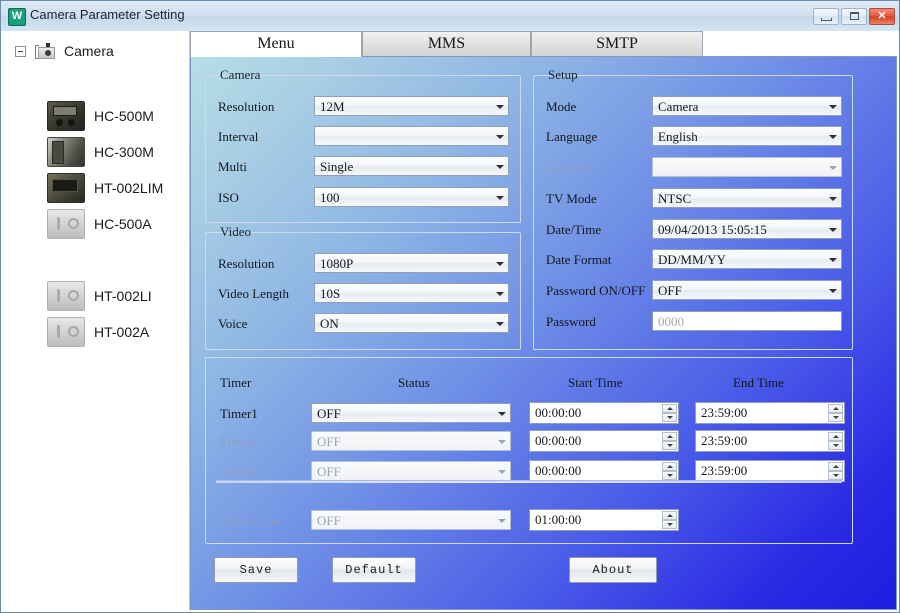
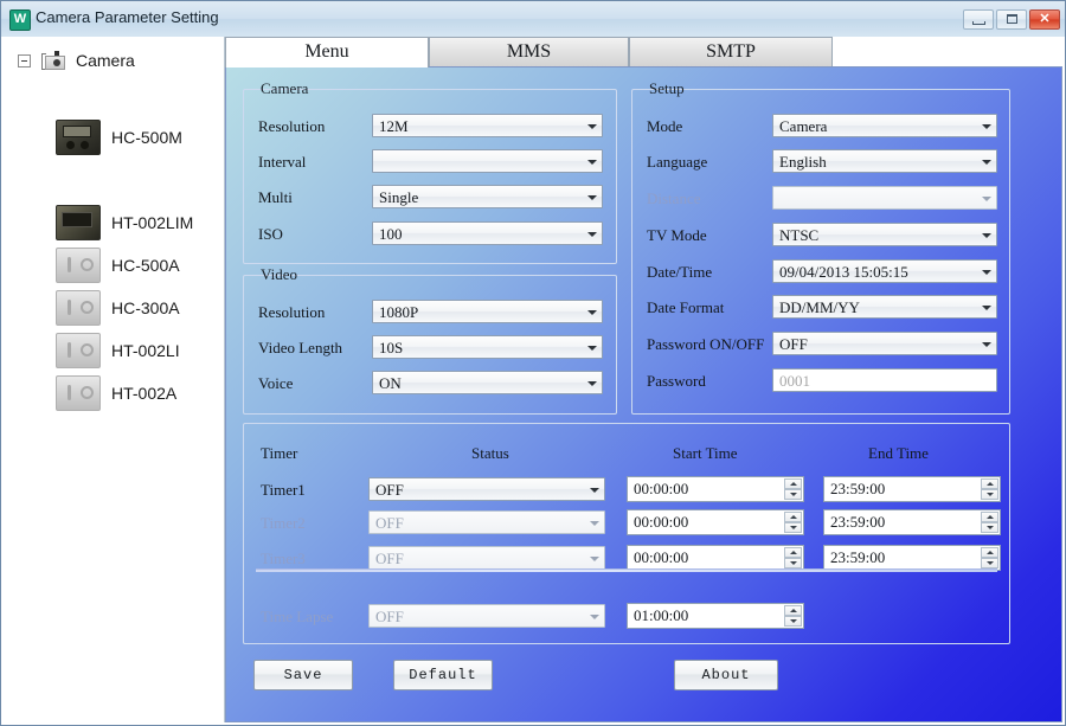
  W
  Camera Parameter Setting
  ✕
  Camera
  HC-500M
- HC-300M
  HT-002LIM
  HC-500A
+ HC-300A
  HT-002LI
  HT-002A
  Menu
  MMS
  SMTP
  Camera
  Resolution
  12M
  Interval
  Multi
  Single
  ISO
  100
  Video
  Resolution
  1080P
  Video Length
  10S
  Voice
  ON
  Setup
  Mode
  Camera
  Language
  English
  Distance
  TV Mode
  NTSC
  Date/Time
  09/04/2013 15:05:15
  Date Format
  DD/MM/YY
  Password ON/OFF
  OFF
  Password
- 0000
+ 0001
  Timer
  Status
  Start Time
  End Time
  Timer1
  OFF
  00:00:00
  23:59:00
  Timer2
  OFF
  00:00:00
  23:59:00
  Timer3
  OFF
  00:00:00
  23:59:00
  Time Lapse
  OFF
  01:00:00
  Save
  Default
  About
